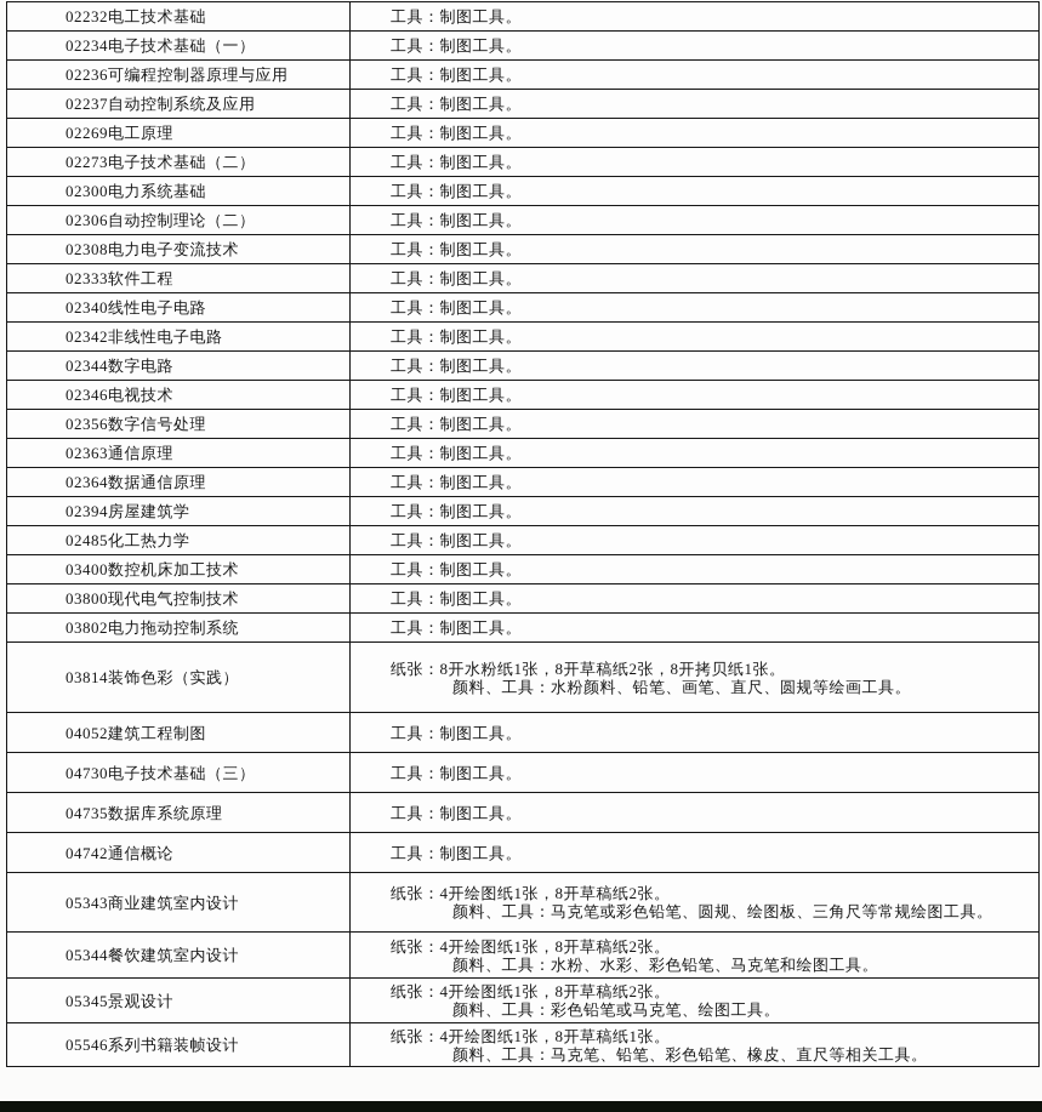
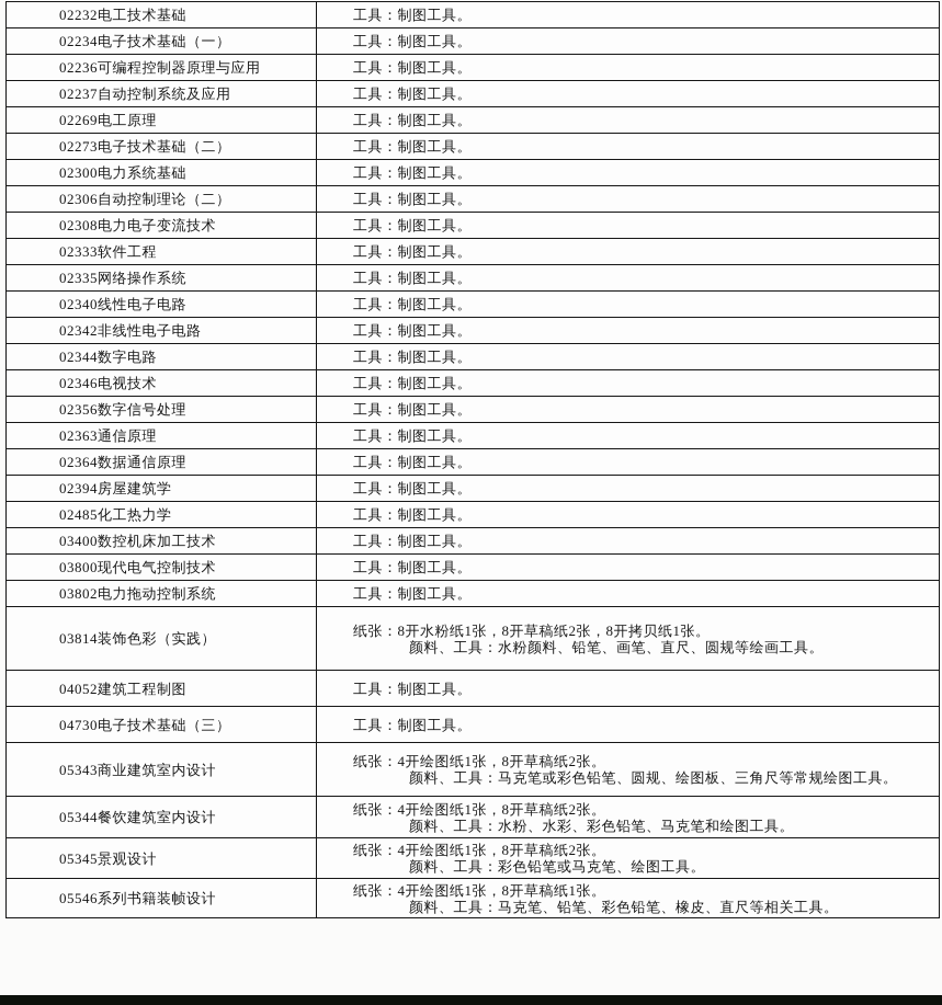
  02232电工技术基础	工具：制图工具。
  02234电子技术基础（一）	工具：制图工具。
  02236可编程控制器原理与应用	工具：制图工具。
  02237自动控制系统及应用	工具：制图工具。
  02269电工原理	工具：制图工具。
  02273电子技术基础（二）	工具：制图工具。
  02300电力系统基础	工具：制图工具。
  02306自动控制理论（二）	工具：制图工具。
  02308电力电子变流技术	工具：制图工具。
  02333软件工程	工具：制图工具。
+ 02335网络操作系统	工具：制图工具。
  02340线性电子电路	工具：制图工具。
  02342非线性电子电路	工具：制图工具。
  02344数字电路	工具：制图工具。
  02346电视技术	工具：制图工具。
  02356数字信号处理	工具：制图工具。
  02363通信原理	工具：制图工具。
  02364数据通信原理	工具：制图工具。
  02394房屋建筑学	工具：制图工具。
  02485化工热力学	工具：制图工具。
  03400数控机床加工技术	工具：制图工具。
  03800现代电气控制技术	工具：制图工具。
  03802电力拖动控制系统	工具：制图工具。
  03814装饰色彩（实践）	纸张：8开水粉纸1张，8开草稿纸2张，8开拷贝纸1张。颜料、工具：水粉颜料、铅笔、画笔、直尺、圆规等绘画工具。
  04052建筑工程制图	工具：制图工具。
  04730电子技术基础（三）	工具：制图工具。
- 04735数据库系统原理	工具：制图工具。
- 04742通信概论	工具：制图工具。
  05343商业建筑室内设计	纸张：4开绘图纸1张，8开草稿纸2张。颜料、工具：马克笔或彩色铅笔、圆规、绘图板、三角尺等常规绘图工具。
  05344餐饮建筑室内设计	纸张：4开绘图纸1张，8开草稿纸2张。颜料、工具：水粉、水彩、彩色铅笔、马克笔和绘图工具。
  05345景观设计	纸张：4开绘图纸1张，8开草稿纸2张。颜料、工具：彩色铅笔或马克笔、绘图工具。
  05546系列书籍装帧设计	纸张：4开绘图纸1张，8开草稿纸1张。颜料、工具：马克笔、铅笔、彩色铅笔、橡皮、直尺等相关工具。
